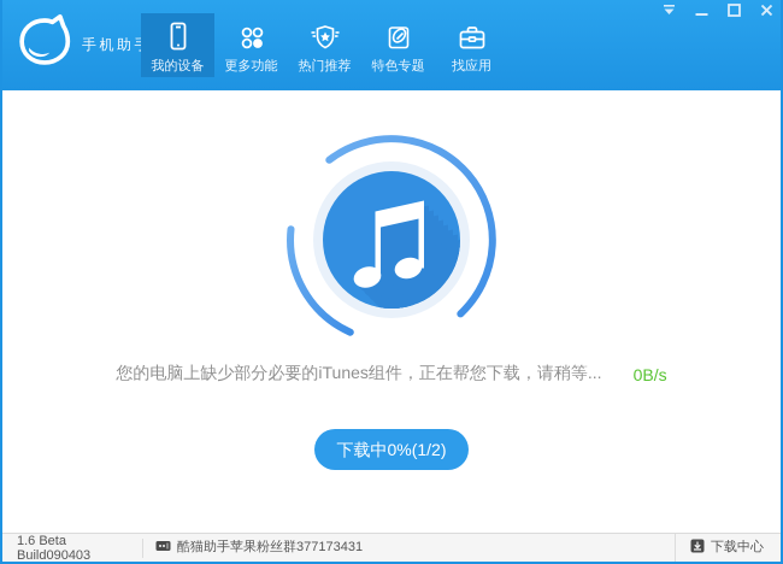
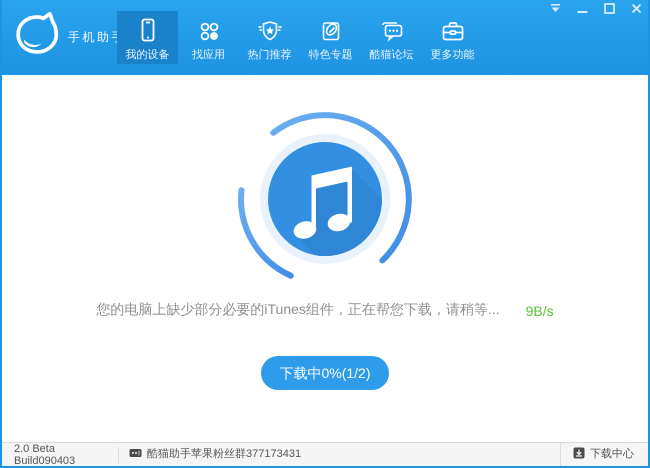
  手机助
  我的设备
- 更多功能
+ 找应用
  热门推荐
  特色专题
+ 酷猫论坛
- 找应用
+ 更多功能
  您的电脑上缺少部分必要的iTunes组件，正在帮您下载，请稍等...
- 0B/s
+ 9B/s
  下载中0%(1/2)
- 1.6 Beta Build090403
+ 2.0 Beta Build090403
  酷猫助手苹果粉丝群377173431
  下载中心
